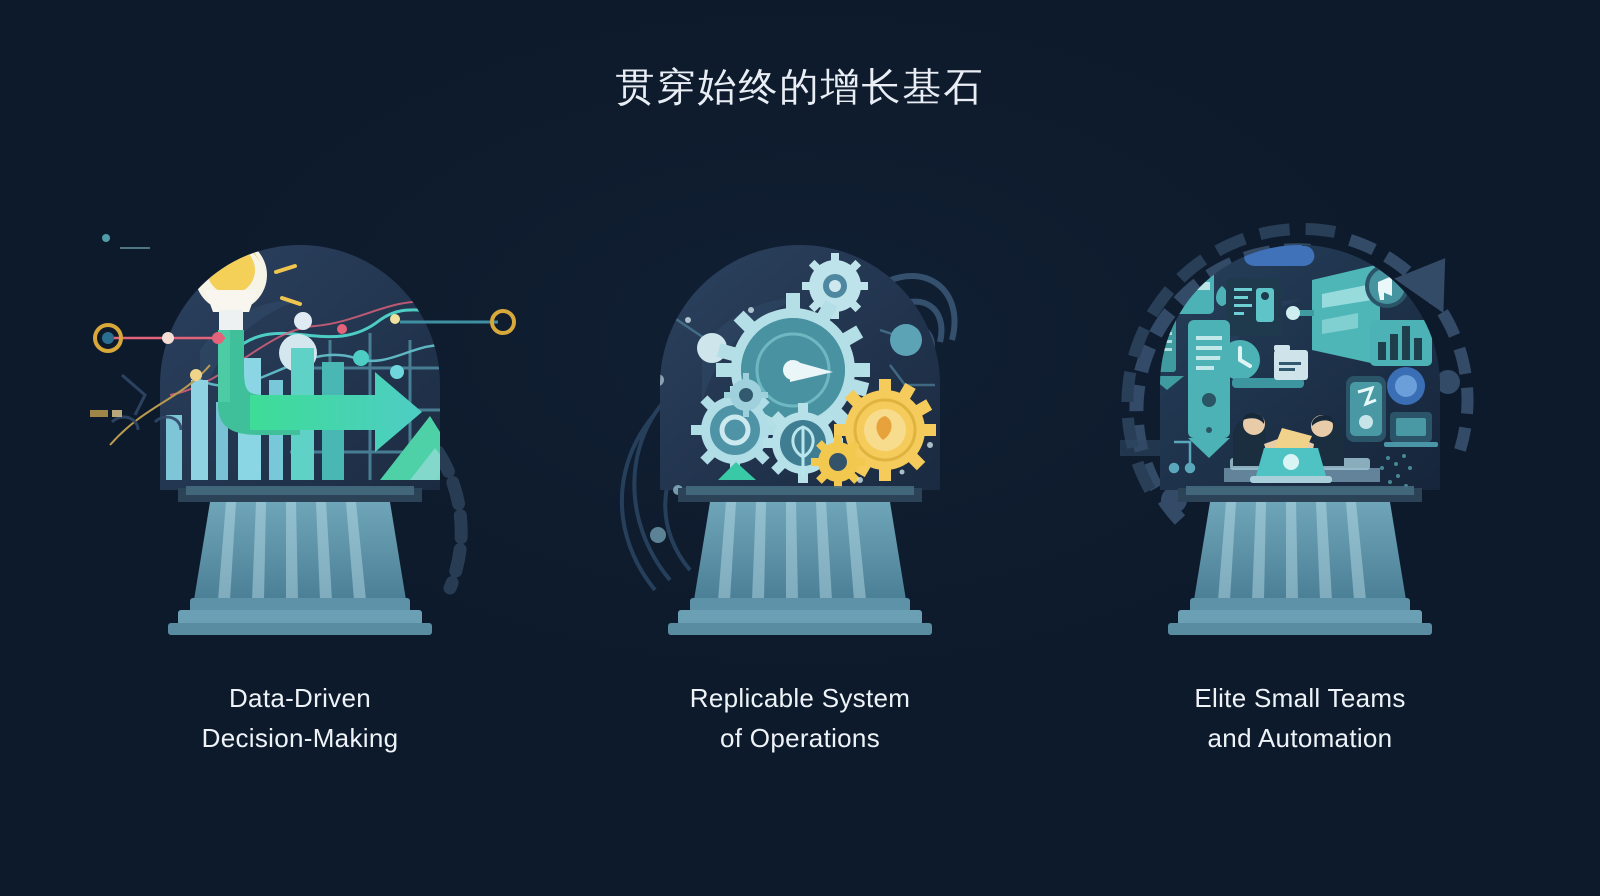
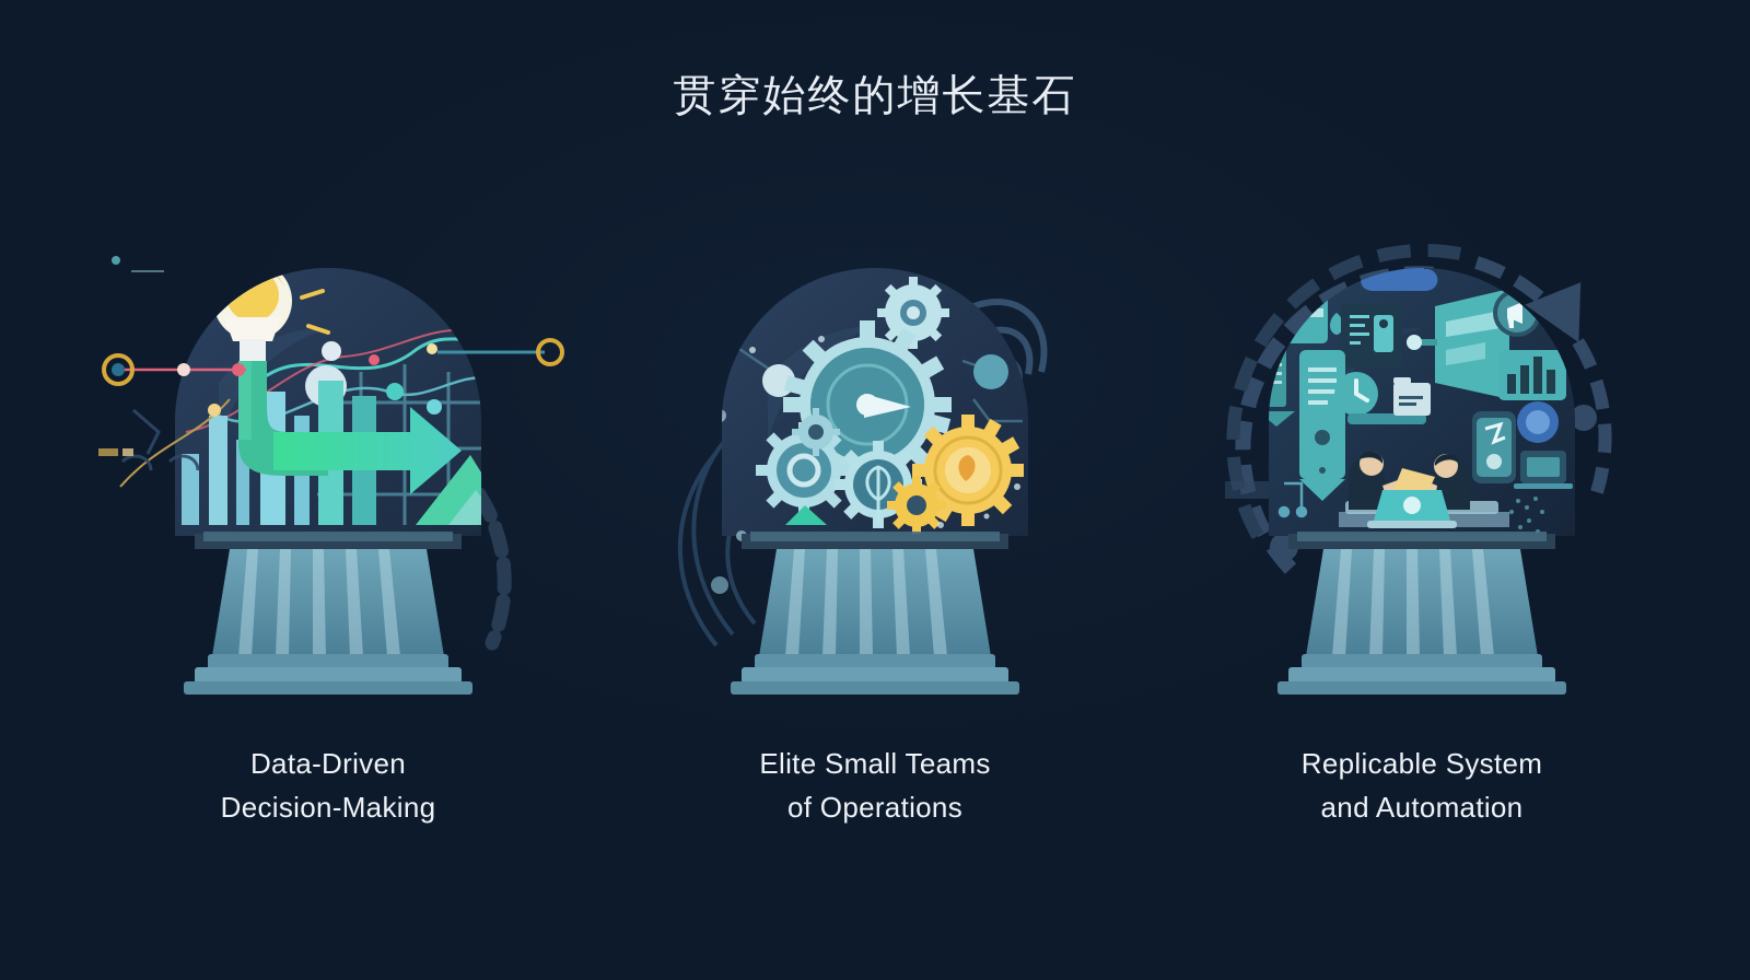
  贯穿始终的增长基石
  Data-Driven
  Decision-Making
- Replicable System
+ Elite Small Teams
  of Operations
- Elite Small Teams
+ Replicable System
  and Automation
